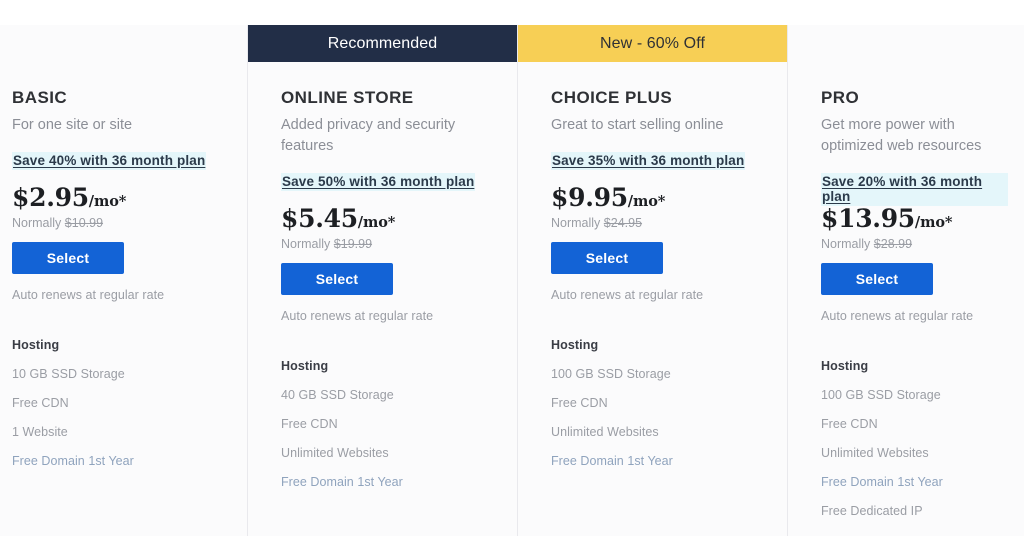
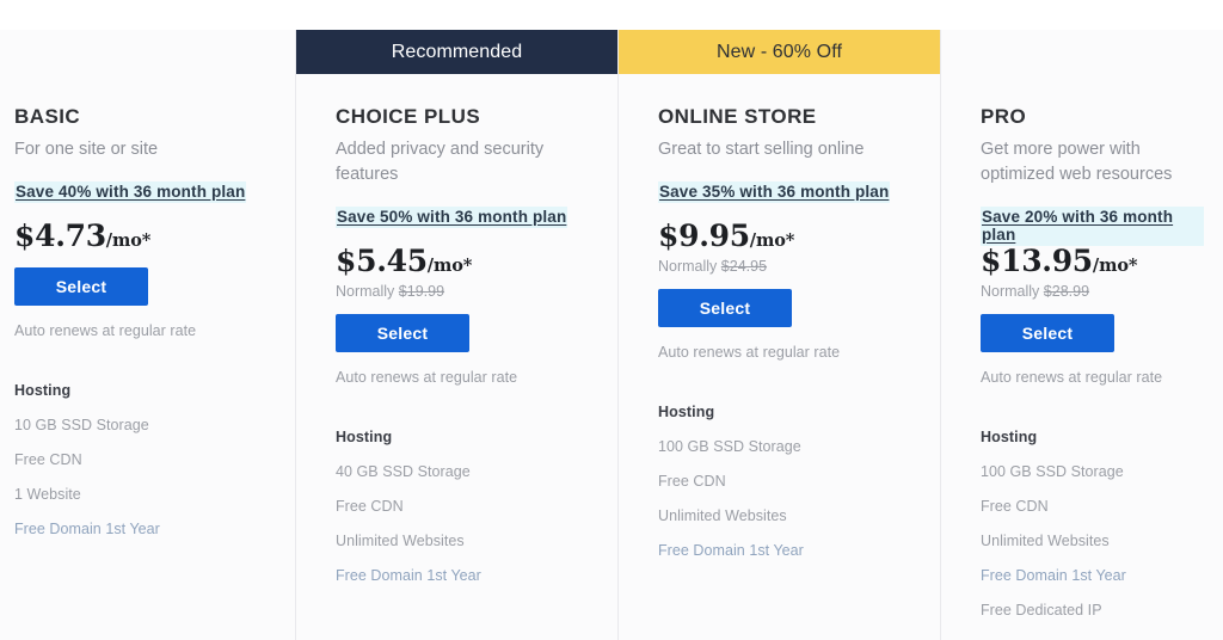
  BASIC
  For one site or site
  Save 40% with 36 month plan
- $2.95/mo*
+ $4.73/mo*
- Normally $10.99
  Select
  Auto renews at regular rate
  Hosting
  10 GB SSD Storage
  Free CDN
  1 Website
  Free Domain 1st Year
  Recommended
- ONLINE STORE
+ CHOICE PLUS
  Added privacy and security features
  Save 50% with 36 month plan
  $5.45/mo*
  Normally $19.99
  Select
  Auto renews at regular rate
  Hosting
  40 GB SSD Storage
  Free CDN
  Unlimited Websites
  Free Domain 1st Year
  New - 60% Off
- CHOICE PLUS
+ ONLINE STORE
  Great to start selling online
  Save 35% with 36 month plan
  $9.95/mo*
  Normally $24.95
  Select
  Auto renews at regular rate
  Hosting
  100 GB SSD Storage
  Free CDN
  Unlimited Websites
  Free Domain 1st Year
  PRO
  Get more power with optimized web resources
  Save 20% with 36 month plan
  $13.95/mo*
  Normally $28.99
  Select
  Auto renews at regular rate
  Hosting
  100 GB SSD Storage
  Free CDN
  Unlimited Websites
  Free Domain 1st Year
  Free Dedicated IP
